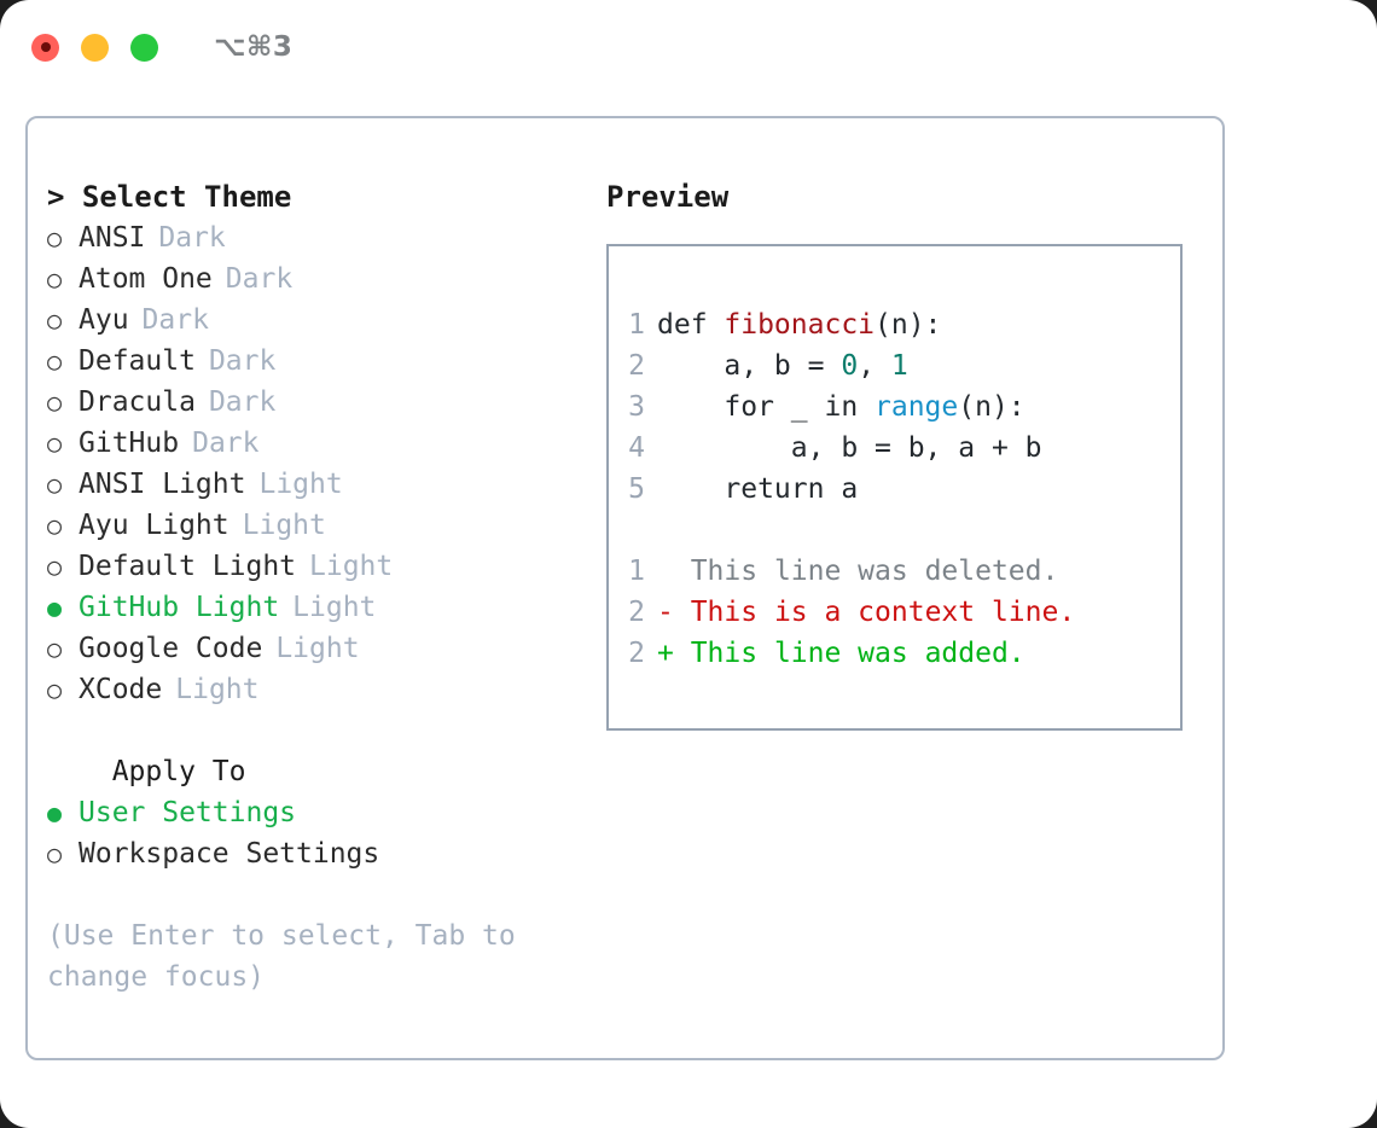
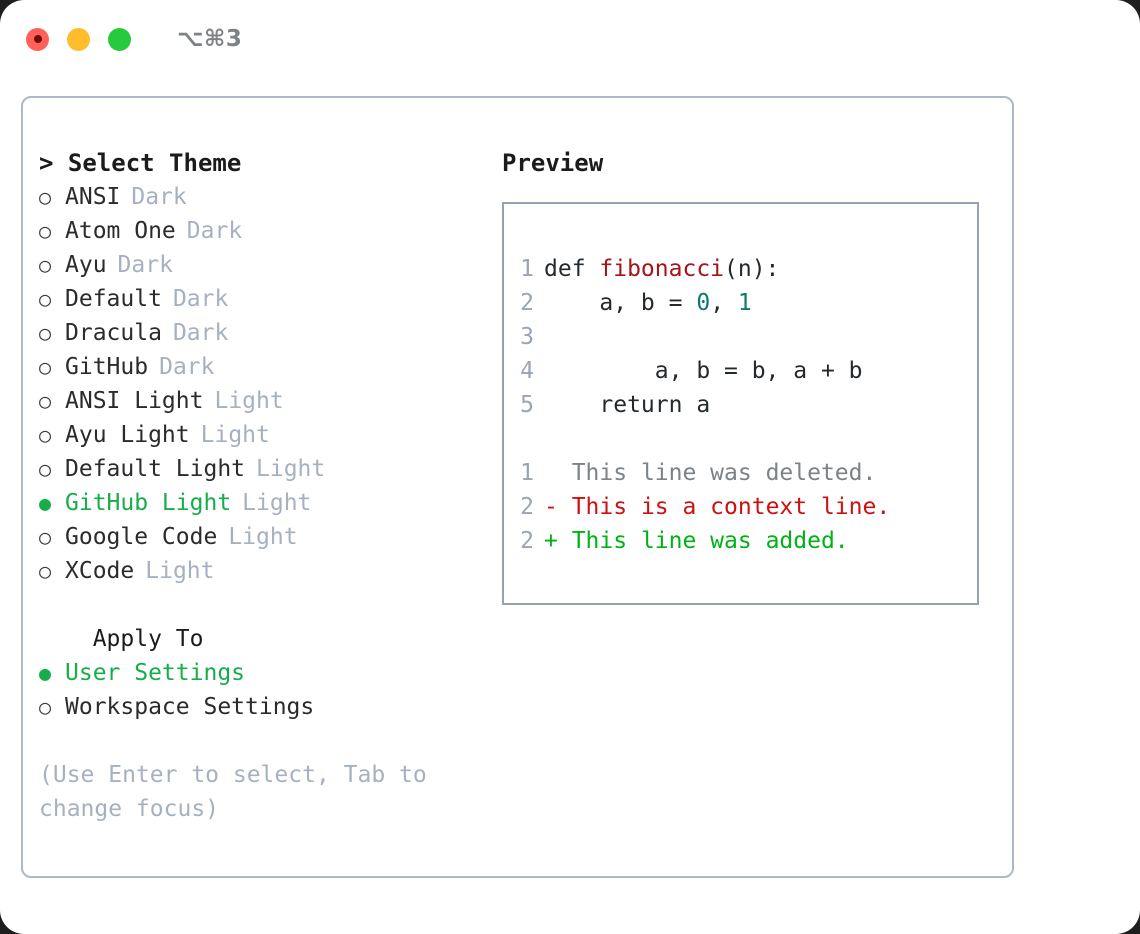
  ⌥⌘3
  > Select Theme
  ○
  ANSI
  Dark
  ○
  Atom One
  Dark
  ○
  Ayu
  Dark
  ○
  Default
  Dark
  ○
  Dracula
  Dark
  ○
  GitHub
  Dark
  ○
  ANSI Light
  Light
  ○
  Ayu Light
  Light
  ○
  Default Light
  Light
  ●
  GitHub Light
  Light
  ○
  Google Code
  Light
  ○
  XCode
  Light
  Apply To
  ●
  User Settings
  ○
  Workspace Settings
  (Use Enter to select, Tab to change focus)
  Preview
  1
  def fibonacci(n):
  2
  a, b = 0, 1
  3
- for _ in range(n):
  4
  a, b = b, a + b
  5
  return a
  1
  This line was deleted.
  2
  -
  This is a context line.
  2
  +
  This line was added.
